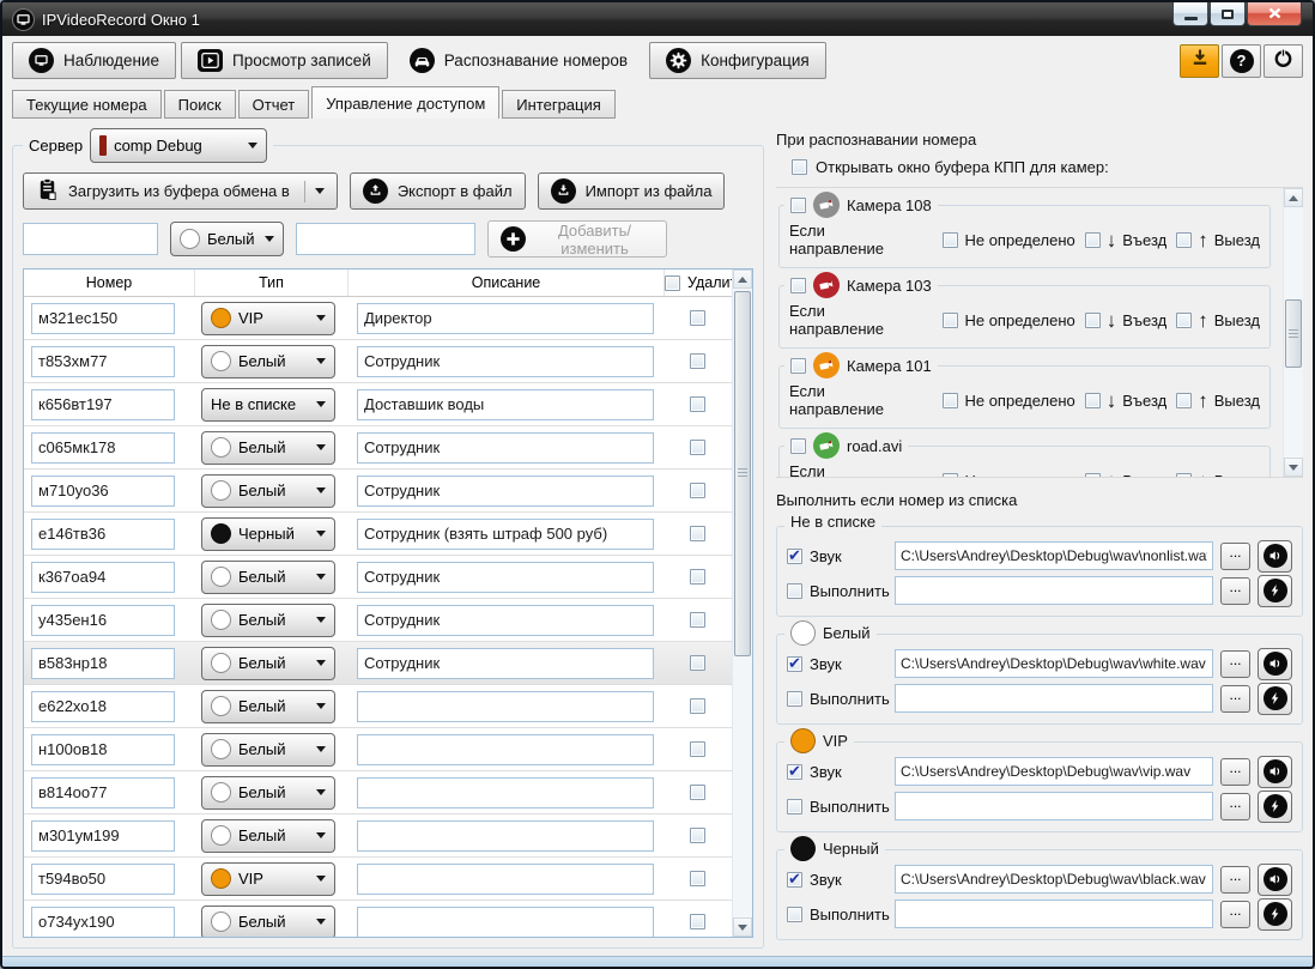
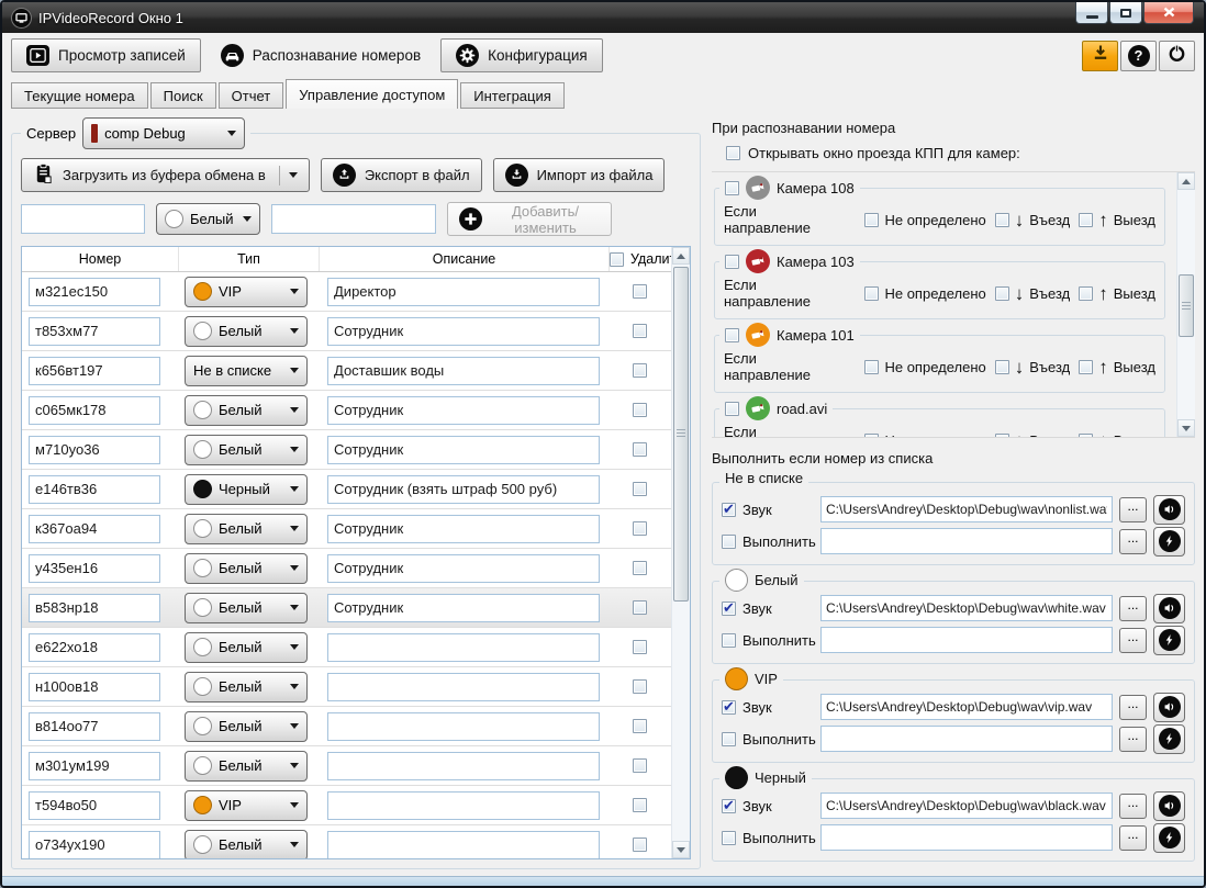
  IPVideoRecord Окно 1
- Наблюдение
  Просмотр записей
  Распознавание номеров
  Конфигурация
  ?
  Текущие номера
  Поиск
  Отчет
  Управление доступом
  Интеграция
  Сервер
  comp Debug
  Загрузить из буфера обмена в
  Экспорт в файл
  Импорт из файла
  Белый
  Добавить/изменить
  Номер
  Тип
  Описание
  Удали
  м321ес150
  VIP
  Директор
  т853хм77
  Белый
  Сотрудник
  к656вт197
  Не в списке
  Доставшик воды
  с065мк178
  Белый
  Сотрудник
  м710уо36
  Белый
  Сотрудник
  е146тв36
  Черный
  Сотрудник (взять штраф 500 руб)
  к367оа94
  Белый
  Сотрудник
  у435ен16
  Белый
  Сотрудник
  в583нр18
  Белый
  Сотрудник
  е622хо18
  Белый
  н100ов18
  Белый
  в814оо77
  Белый
  м301ум199
  Белый
  т594во50
  VIP
  о734ух190
  Белый
  При распознавании номера
- Открывать окно буфера КПП для камер:
+ Открывать окно проезда КПП для камер:
  Камера 108
  Если направление
  Не определено
  ↓
  Въезд
  ↑
  Выезд
  Камера 103
  Если направление
  Не определено
  ↓
  Въезд
  ↑
  Выезд
  Камера 101
  Если направление
  Не определено
  ↓
  Въезд
  ↑
  Выезд
  road.avi
  Выполнить если номер из списка
  Не в списке
  Звук
  C:\Users\Andrey\Desktop\Debug\wav\nonlist.wa
  ...
  Выполнить
  ...
  Белый
  Звук
  C:\Users\Andrey\Desktop\Debug\wav\white.wav
  ...
  Выполнить
  ...
  VIP
  Звук
  C:\Users\Andrey\Desktop\Debug\wav\vip.wav
  ...
  Выполнить
  ...
  Черный
  Звук
  C:\Users\Andrey\Desktop\Debug\wav\black.wav
  ...
  Выполнить
  ...
